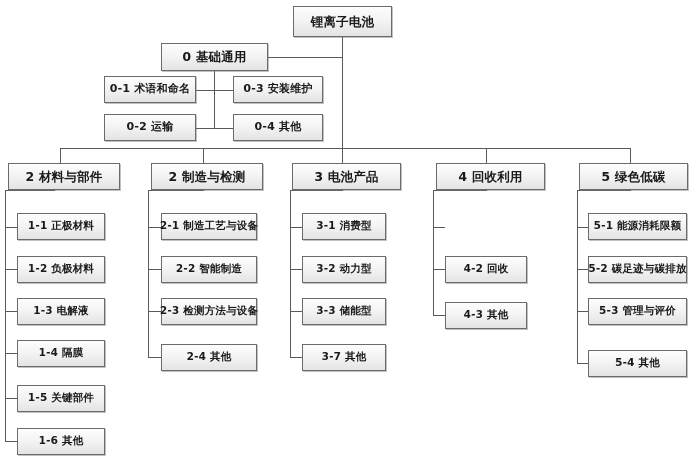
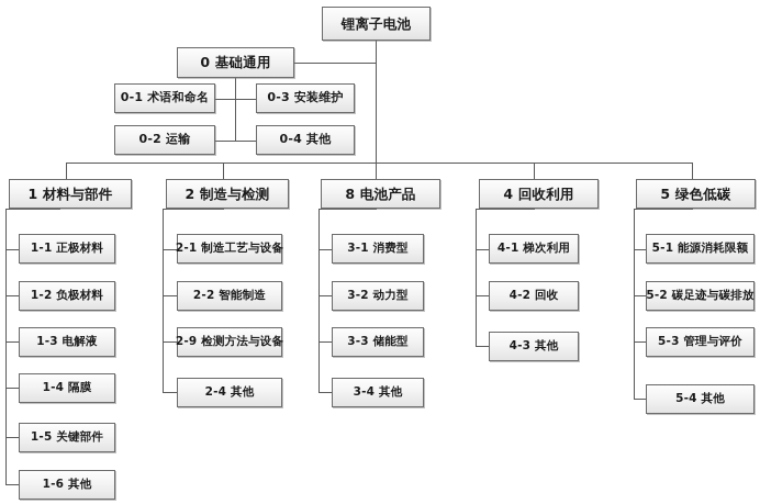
  锂离子电池
  0 基础通用
  0-1 术语和命名
  0-2 运输
  0-3 安装维护
  0-4 其他
- 2 材料与部件
+ 1 材料与部件
  2 制造与检测
- 3 电池产品
+ 8 电池产品
  4 回收利用
  5 绿色低碳
  1-1 正极材料
  1-2 负极材料
  1-3 电解液
  1-4 隔膜
  1-5 关键部件
  1-6 其他
  2-1 制造工艺与设备
  2-2 智能制造
- 2-3 检测方法与设备
+ 2-9 检测方法与设备
  2-4 其他
  3-1 消费型
  3-2 动力型
  3-3 储能型
- 3-7 其他
+ 3-4 其他
+ 4-1 梯次利用
  4-2 回收
  4-3 其他
  5-1 能源消耗限额
  5-2 碳足迹与碳排放
  5-3 管理与评价
  5-4 其他
